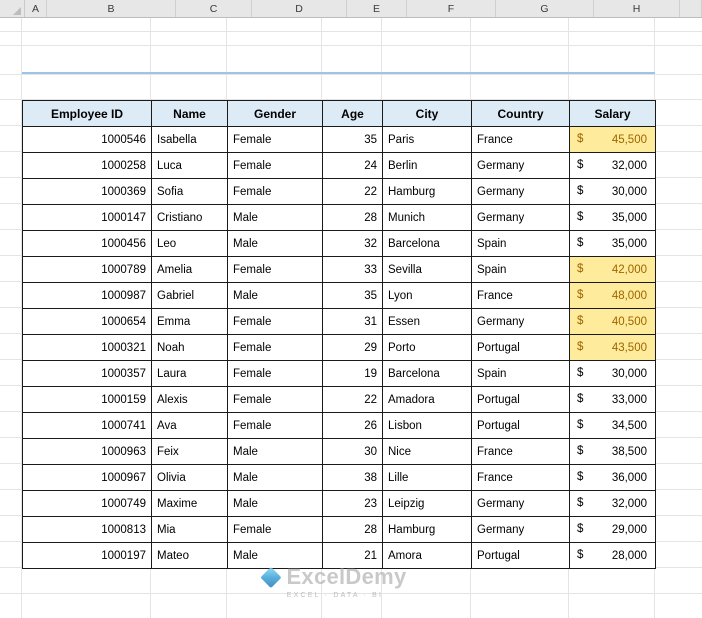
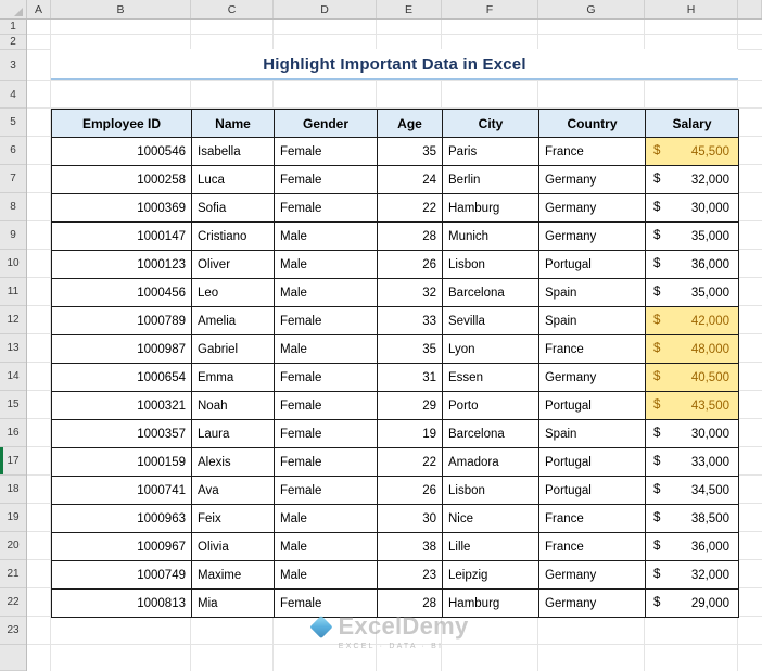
  A
  B
  C
  D
  E
  F
  G
  H
+ 1
+ 2
+ 3
+ 4
+ 5
+ 6
+ 7
+ 8
+ 9
+ 10
+ 11
+ 12
+ 13
+ 14
+ 15
+ 16
+ 17
+ 18
+ 19
+ 20
+ 21
+ 22
+ 23
+ Highlight Important Data in Excel
  Employee ID	Name	Gender	Age	City	Country	Salary
  1000546	Isabella	Female	35	Paris	France	$ 45,500
  1000258	Luca	Female	24	Berlin	Germany	$ 32,000
  1000369	Sofia	Female	22	Hamburg	Germany	$ 30,000
  1000147	Cristiano	Male	28	Munich	Germany	$ 35,000
+ 1000123	Oliver	Male	26	Lisbon	Portugal	$ 36,000
  1000456	Leo	Male	32	Barcelona	Spain	$ 35,000
  1000789	Amelia	Female	33	Sevilla	Spain	$ 42,000
  1000987	Gabriel	Male	35	Lyon	France	$ 48,000
  1000654	Emma	Female	31	Essen	Germany	$ 40,500
  1000321	Noah	Female	29	Porto	Portugal	$ 43,500
  1000357	Laura	Female	19	Barcelona	Spain	$ 30,000
  1000159	Alexis	Female	22	Amadora	Portugal	$ 33,000
  1000741	Ava	Female	26	Lisbon	Portugal	$ 34,500
  1000963	Feix	Male	30	Nice	France	$ 38,500
  1000967	Olivia	Male	38	Lille	France	$ 36,000
  1000749	Maxime	Male	23	Leipzig	Germany	$ 32,000
  1000813	Mia	Female	28	Hamburg	Germany	$ 29,000
- 1000197	Mateo	Male	21	Amora	Portugal	$ 28,000
  ExcelDemy
